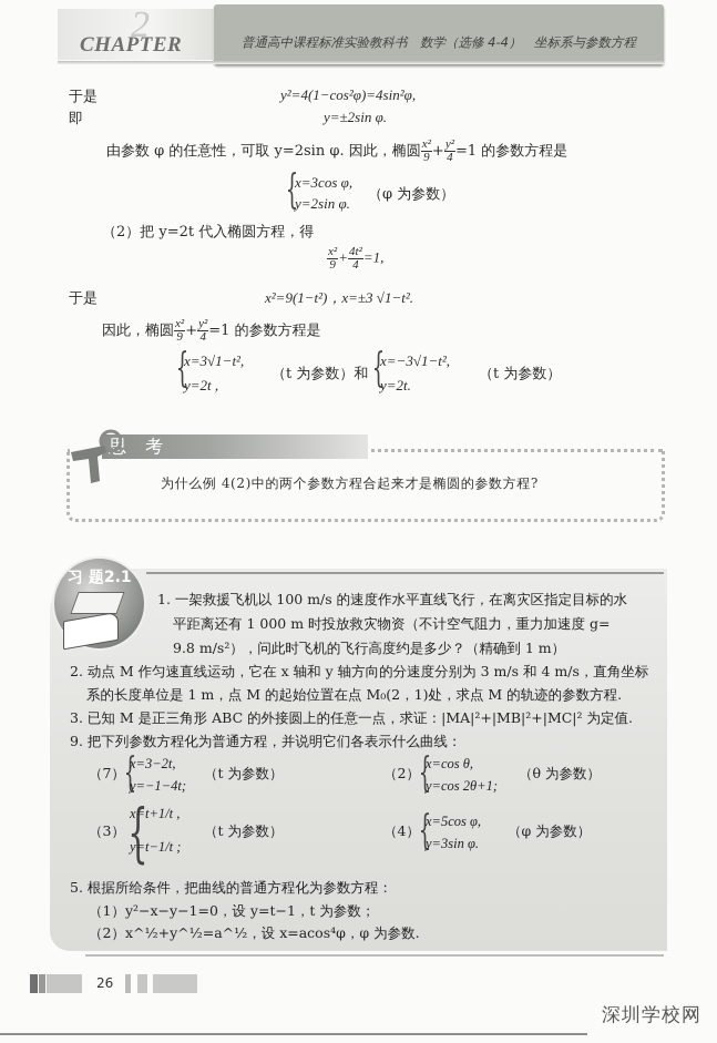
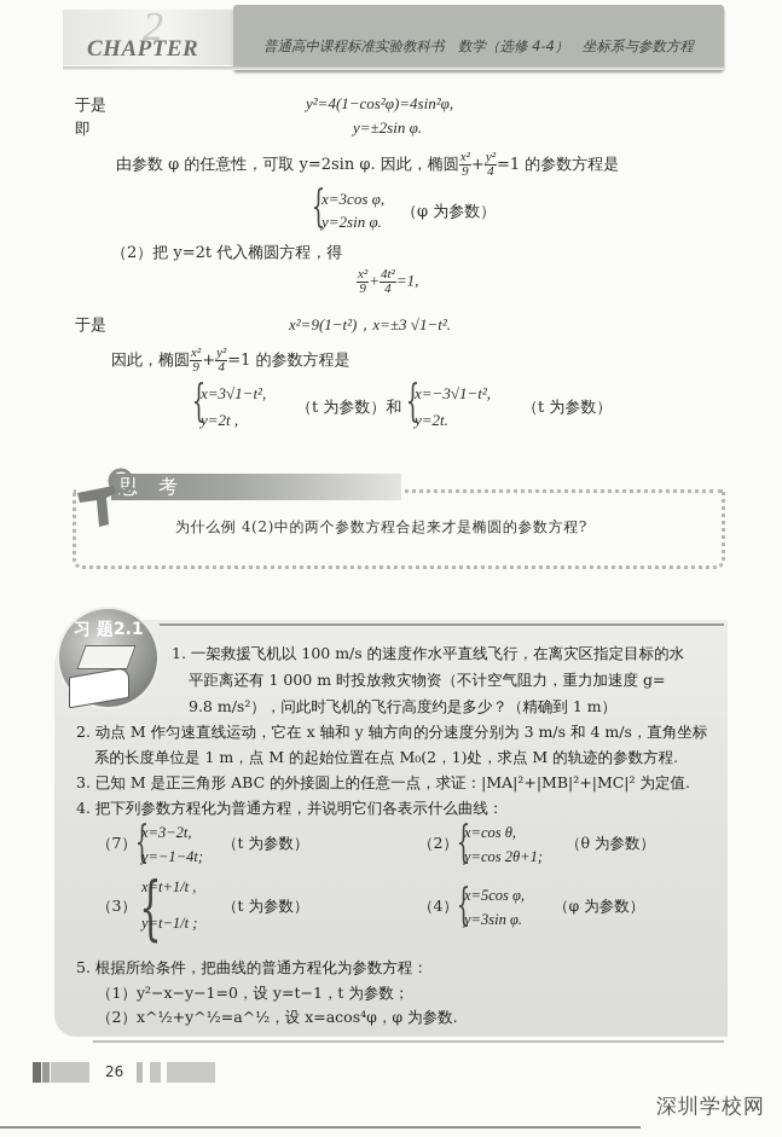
  2
  CHAPTER
  普通高中课程标准实验教科书 数学（选修 4-4） 坐标系与参数方程
  于是
  y²=4(1−cos²φ)=4sin²φ,
  即
  y=±2sin φ.
  由参数 φ 的任意性，可取 y=2sin φ. 因此，椭圆
  x²
  9
  +
  y²
  4
  =1 的参数方程是
  {
  x=3cos φ,
  y=2sin φ.
  （φ 为参数）
  （2）把 y=2t 代入椭圆方程，得
  x²
  9
  +
  4t²
  4
  =1,
  于是
  x²=9(1−t²)，x=±3 √1−t².
  因此，椭圆
  x²
  9
  +
  y²
  4
  =1 的参数方程是
  {
  x=3√1−t²,
  y=2t ,
  （t 为参数）和
  {
  x=−3√1−t²,
  y=2t.
  （t 为参数）
  为什么例 4(2)中的两个参数方程合起来才是椭圆的参数方程?
  习 题2.1
  1. 一架救援飞机以 100 m/s 的速度作水平直线飞行，在离灾区指定目标的水
  平距离还有 1 000 m 时投放救灾物资（不计空气阻力，重力加速度 g=
  9.8 m/s²），问此时飞机的飞行高度约是多少？（精确到 1 m）
  2. 动点 M 作匀速直线运动，它在 x 轴和 y 轴方向的分速度分别为 3 m/s 和 4 m/s，直角坐标
  系的长度单位是 1 m，点 M 的起始位置在点 M₀(2，1)处，求点 M 的轨迹的参数方程.
  3. 已知 M 是正三角形 ABC 的外接圆上的任意一点，求证：|MA|²+|MB|²+|MC|² 为定值.
- 9. 把下列参数方程化为普通方程，并说明它们各表示什么曲线：
+ 4. 把下列参数方程化为普通方程，并说明它们各表示什么曲线：
  （7）
  {
  x=3−2t,
  y=−1−4t;
  （t 为参数）
  （2）
  {
  x=cos θ,
  y=cos 2θ+1;
  （θ 为参数）
  （3）
  {
  x=t+1/t ,
  y=t−1/t ;
  （t 为参数）
  （4）
  {
  x=5cos φ,
  y=3sin φ.
  （φ 为参数）
  5. 根据所给条件，把曲线的普通方程化为参数方程：
  （1）y²−x−y−1=0，设 y=t−1，t 为参数；
  （2）x^½+y^½=a^½，设 x=acos⁴φ，φ 为参数.
  26
  深圳学校网
